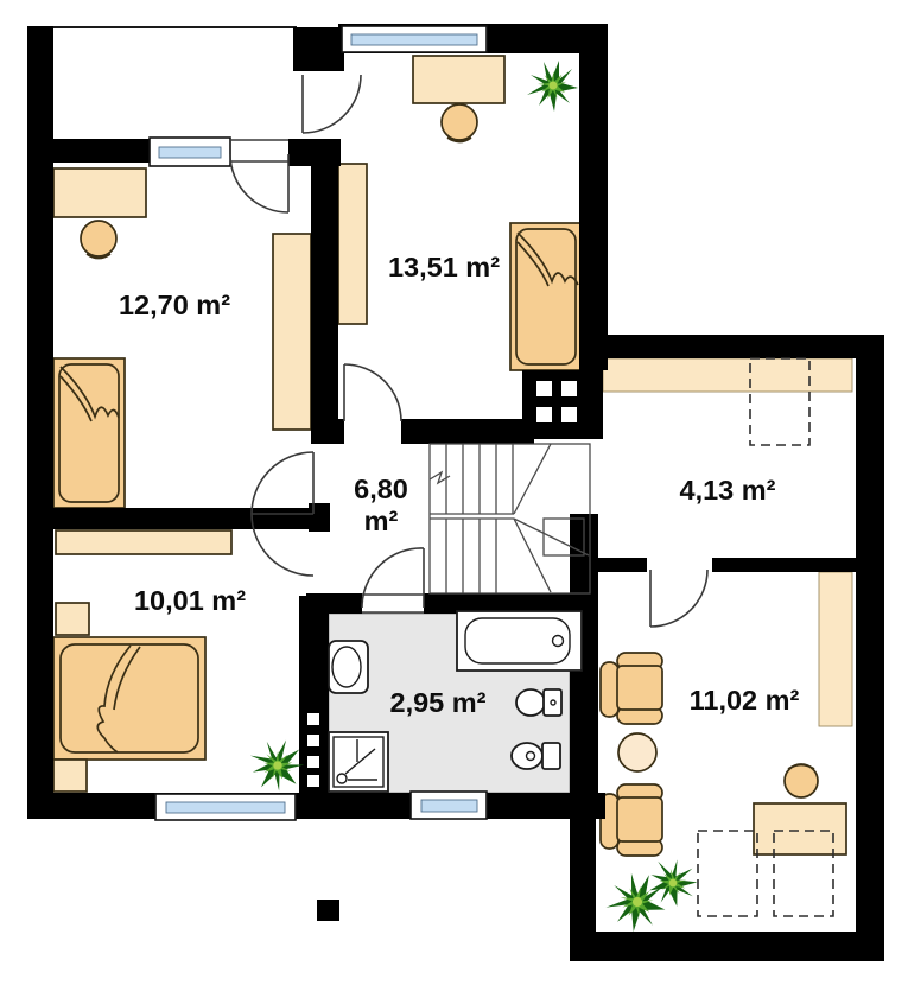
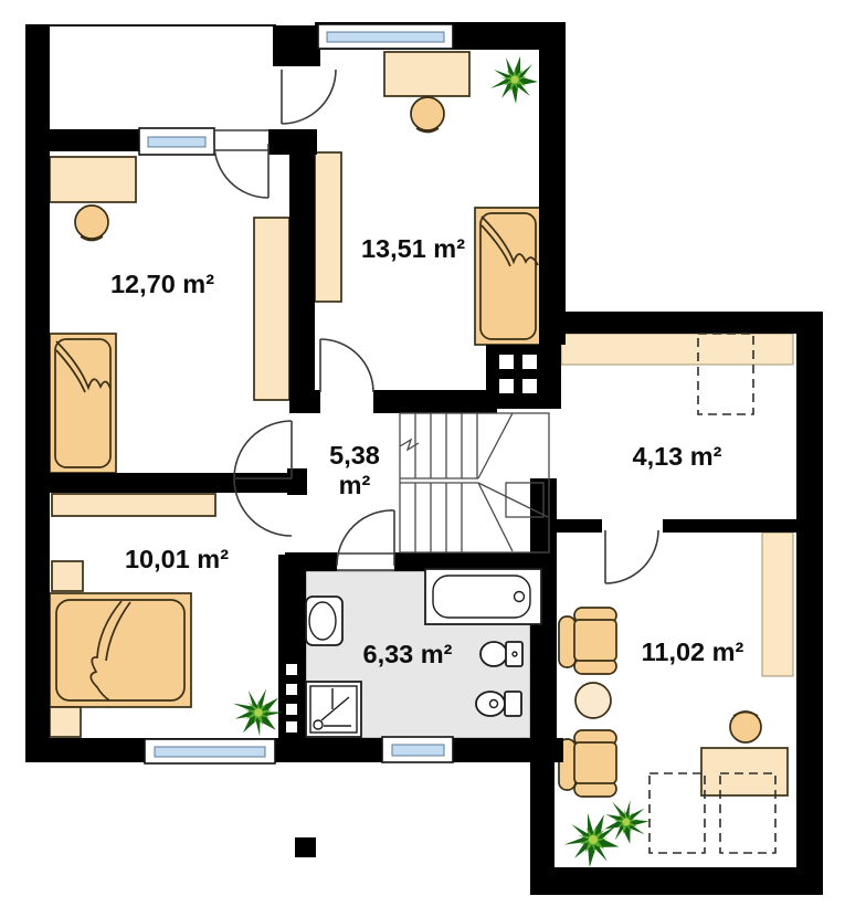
  12,70 m²
  13,51 m²
- 6,80
+ 5,38
  m²
  4,13 m²
  10,01 m²
- 2,95 m²
+ 6,33 m²
  11,02 m²
